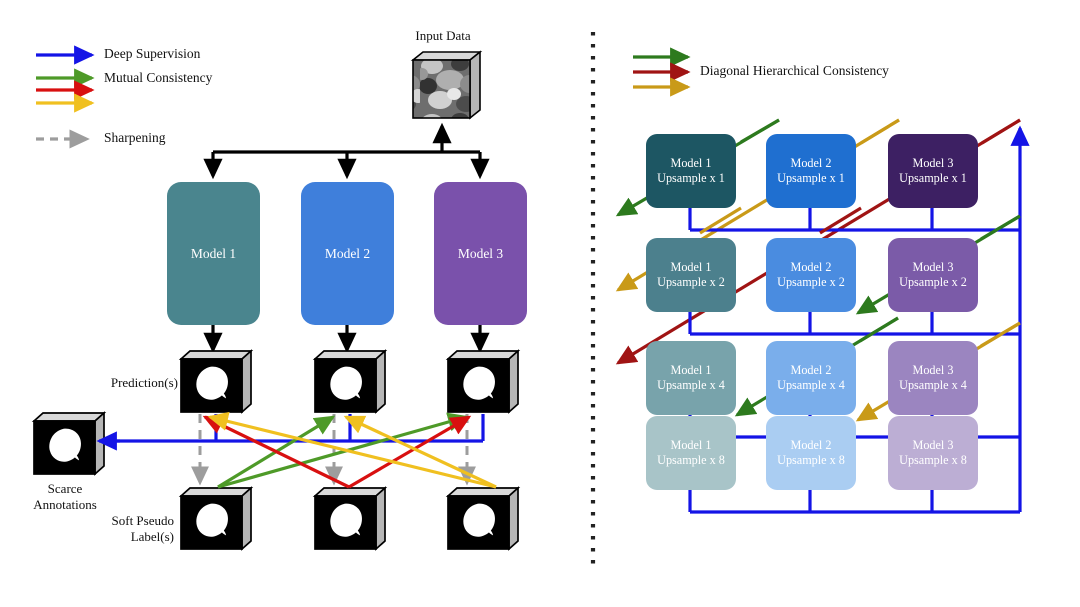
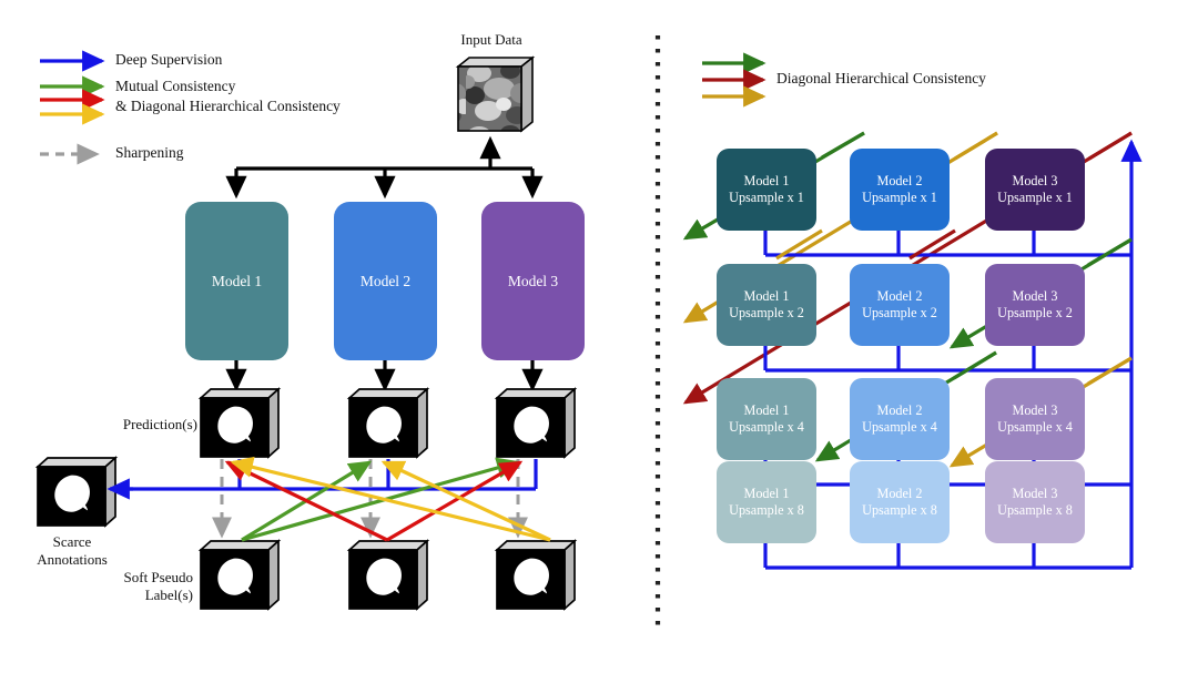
  Deep Supervision
  Mutual Consistency
+ & Diagonal Hierarchical Consistency
  Sharpening
  Diagonal Hierarchical Consistency
  Input Data
  Model 1
  Model 2
  Model 3
  Prediction(s)
  Scarce
  Annotations
  Soft Pseudo
  Label(s)
  Model 1
  Upsample x 1
  Model 2
  Upsample x 1
  Model 3
  Upsample x 1
  Model 1
  Upsample x 2
  Model 2
  Upsample x 2
  Model 3
  Upsample x 2
  Model 1
  Upsample x 4
  Model 2
  Upsample x 4
  Model 3
  Upsample x 4
  Model 1
  Upsample x 8
  Model 2
  Upsample x 8
  Model 3
  Upsample x 8
